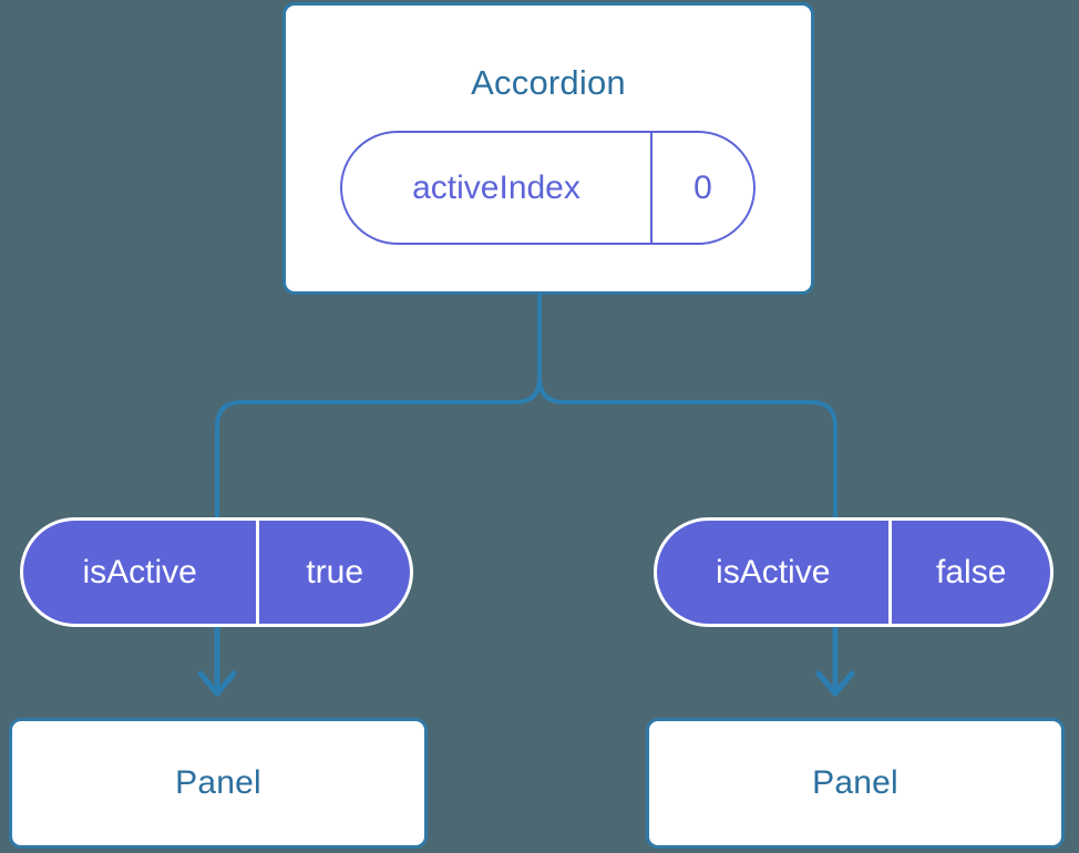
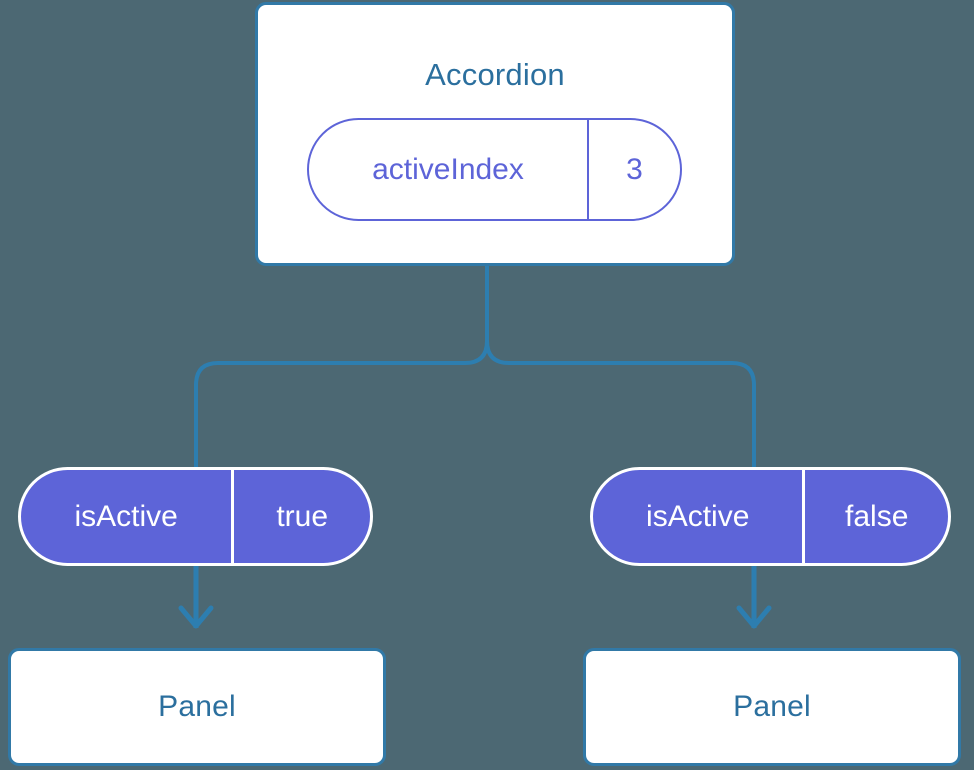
  Accordion
  activeIndex
- 0
+ 3
  isActive
  true
  Panel
  isActive
  false
  Panel
